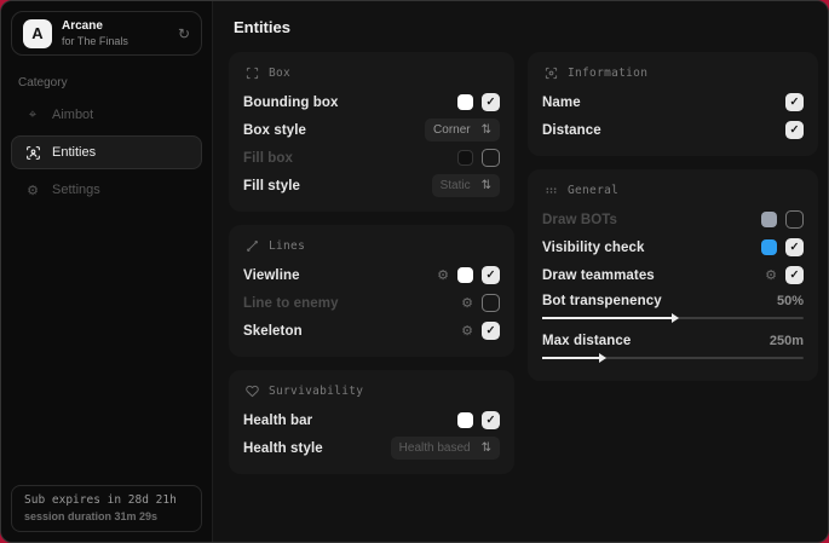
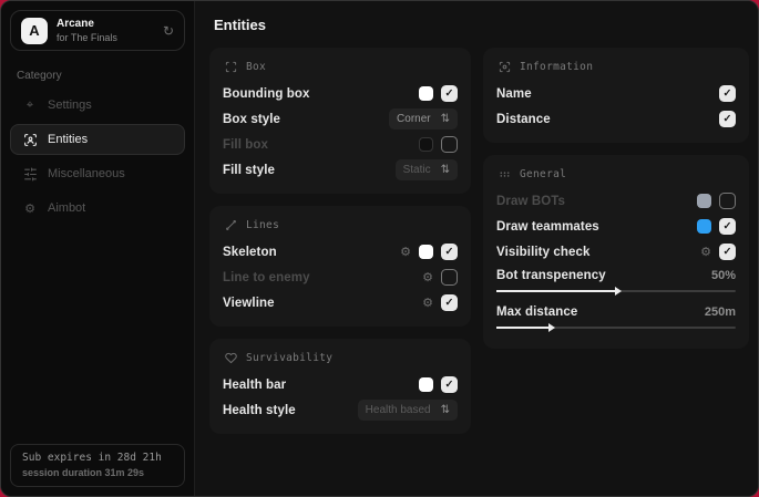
  A
  Arcane
  for The Finals
  ↻
  Category
  ⌖
- Aimbot
+ Settings
  Entities
+ Miscellaneous
  ⚙
- Settings
+ Aimbot
  Sub expires in 28d 21h
  session duration 31m 29s
  Entities
  Box
  Bounding box
  ✓
  Box style
  Corner
  ⇅
  Fill box
  Fill style
  Static
  ⇅
  Lines
- Viewline
+ Skeleton
  ⚙
  ✓
  Line to enemy
  ⚙
- Skeleton
+ Viewline
  ⚙
  ✓
  Survivability
  Health bar
  ✓
  Health style
  Health based
  ⇅
  Information
  Name
  ✓
  Distance
  ✓
  General
  Draw BOTs
- Visibility check
+ Draw teammates
  ✓
- Draw teammates
+ Visibility check
  ⚙
  ✓
  Bot transpenency
  50%
  Max distance
  250m
